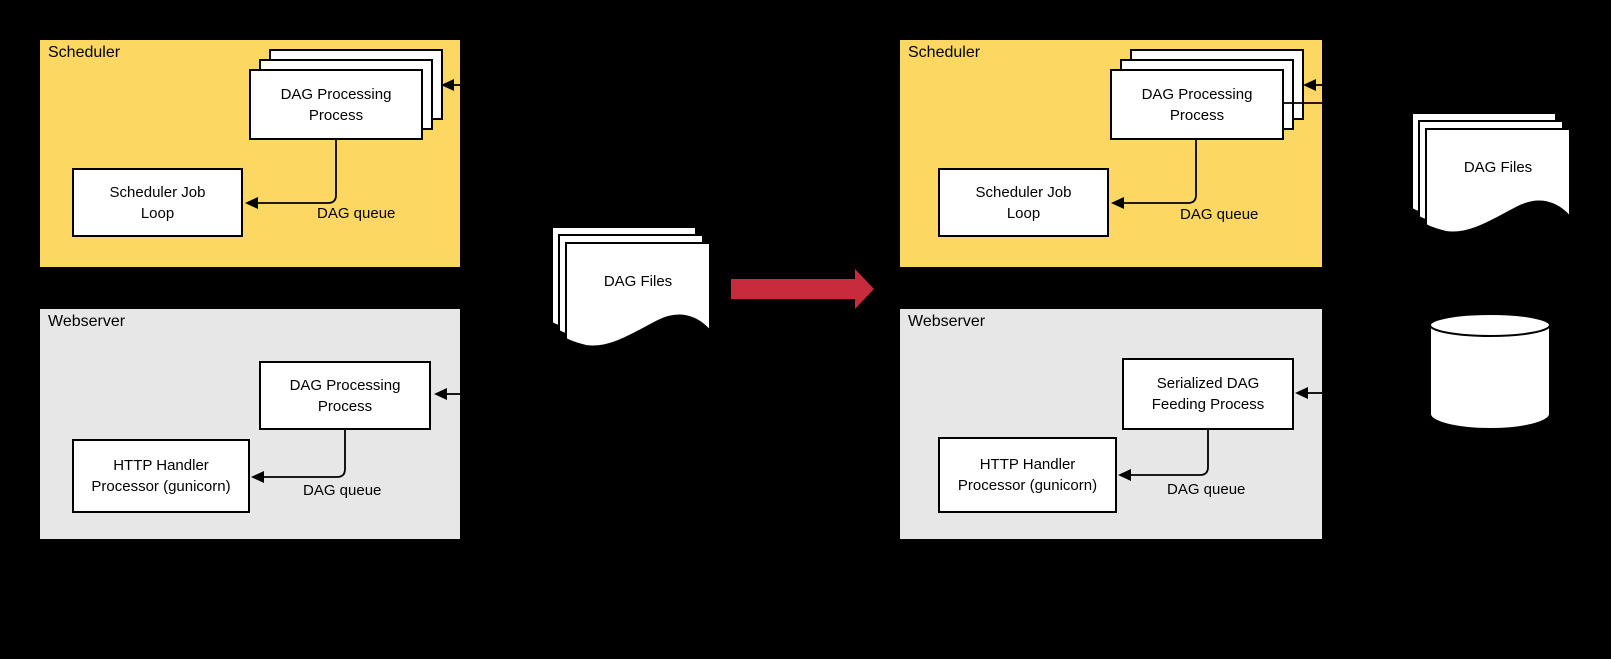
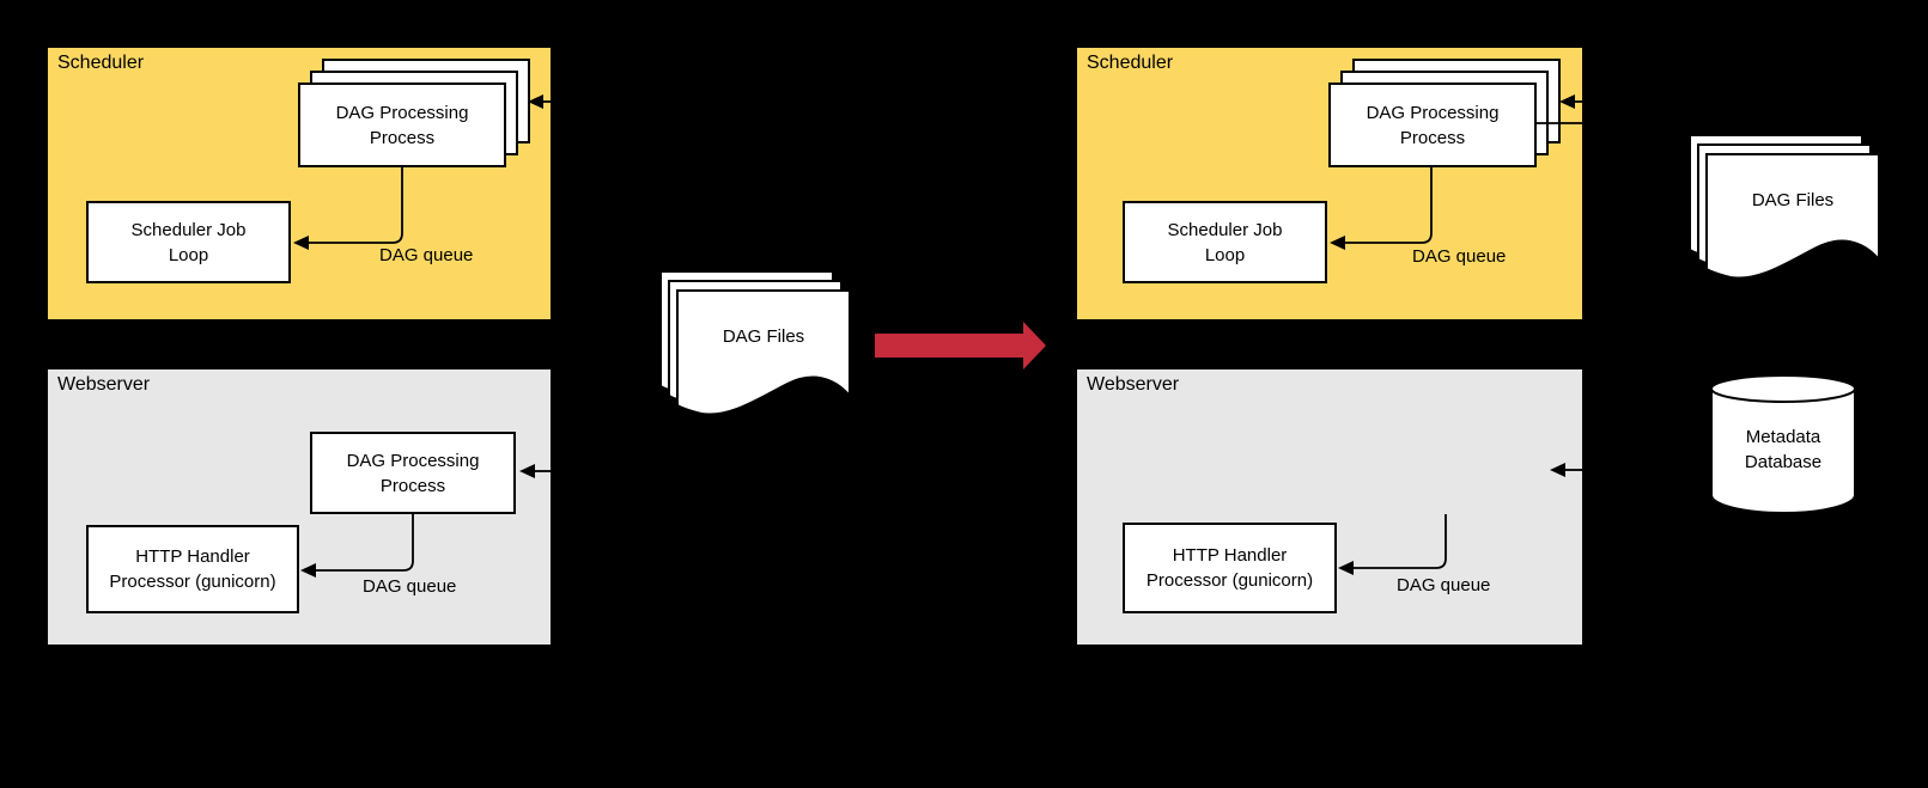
  Scheduler
  DAG Processing
  Process
  Scheduler Job
  Loop
  DAG queue
  Webserver
  DAG Processing
  Process
  HTTP Handler
  Processor (gunicorn)
  DAG queue
  DAG Files
  Scheduler
  DAG Processing
  Process
  Scheduler Job
  Loop
  DAG queue
  Webserver
- Serialized DAG
- Feeding Process
  HTTP Handler
  Processor (gunicorn)
  DAG queue
  DAG Files
+ Metadata
+ Database
